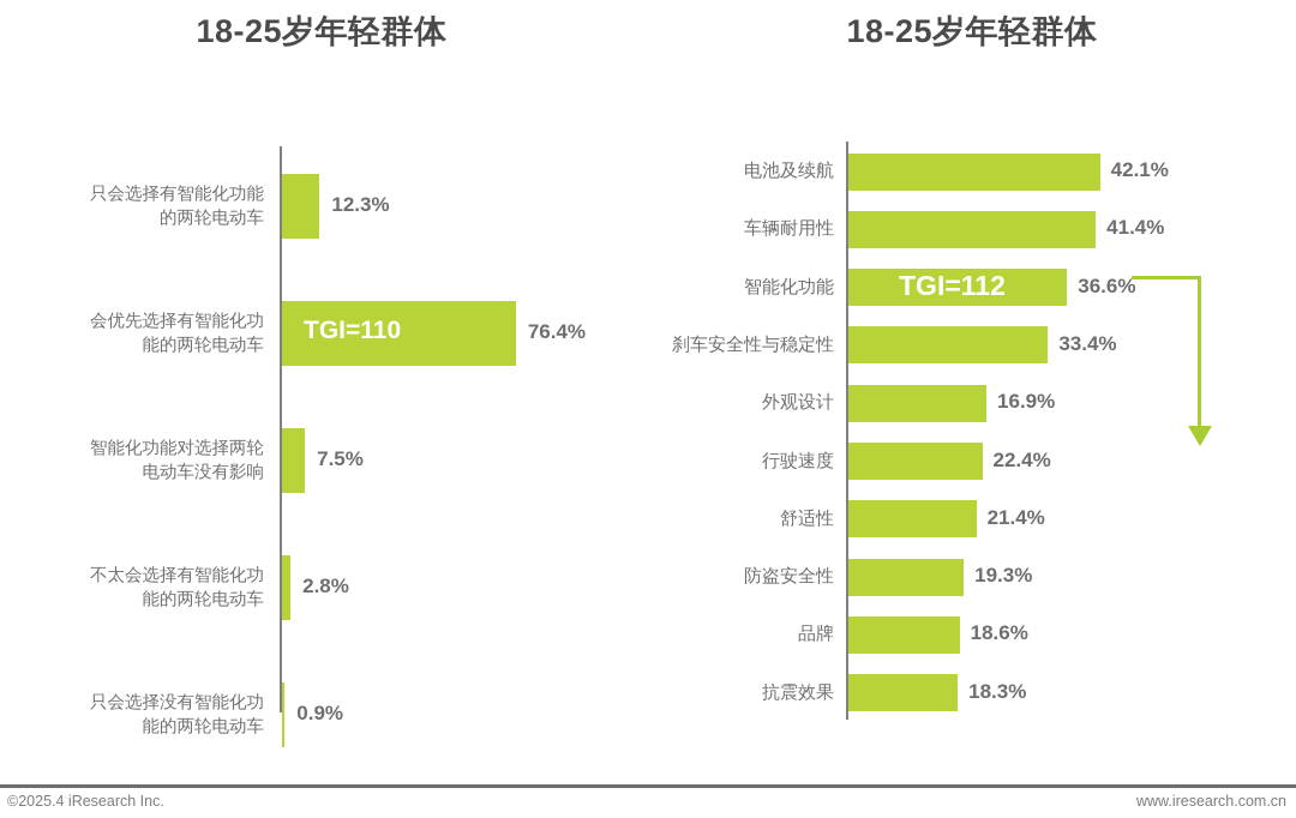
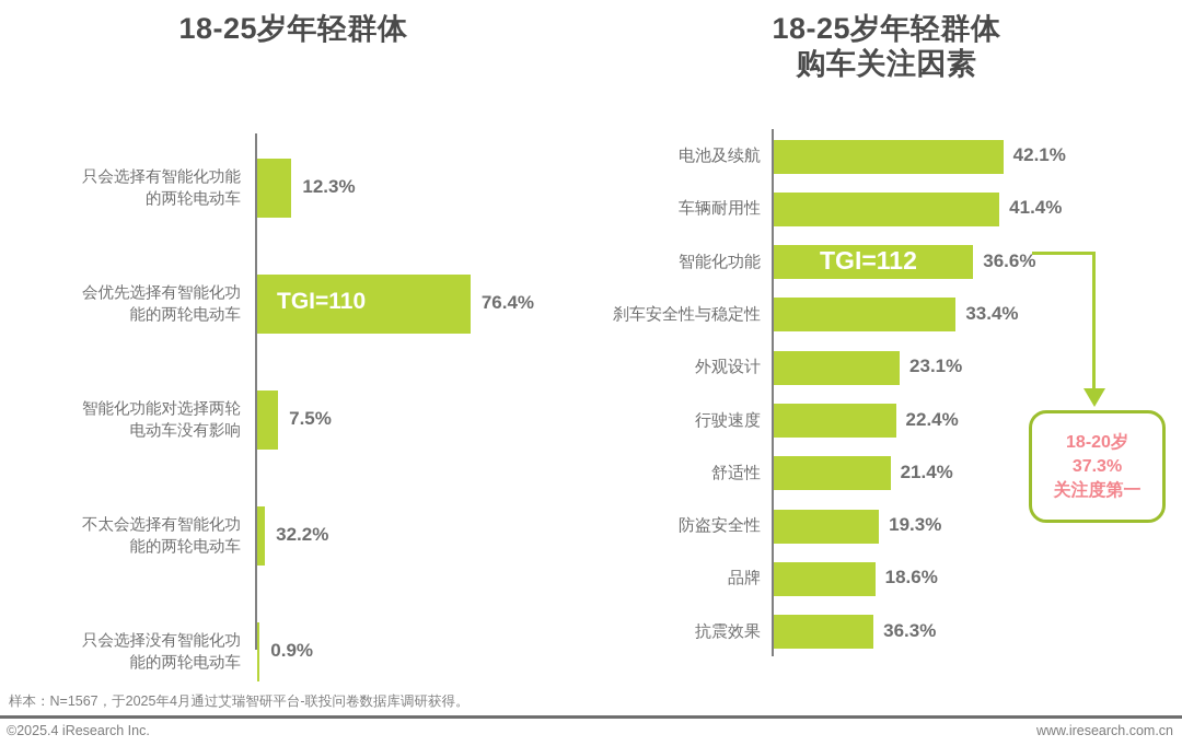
  18-25岁年轻群体
  18-25岁年轻群体
+ 购车关注因素
  只会选择有智能化功能
  的两轮电动车
  12.3%
  会优先选择有智能化功
  能的两轮电动车
  76.4%
  TGI=110
  智能化功能对选择两轮
  电动车没有影响
  7.5%
  不太会选择有智能化功
  能的两轮电动车
- 2.8%
+ 32.2%
  只会选择没有智能化功
  能的两轮电动车
  0.9%
  电池及续航
  42.1%
  车辆耐用性
  41.4%
  智能化功能
  36.6%
  TGI=112
  刹车安全性与稳定性
  33.4%
  外观设计
- 16.9%
+ 23.1%
  行驶速度
  22.4%
  舒适性
  21.4%
  防盗安全性
  19.3%
  品牌
  18.6%
  抗震效果
- 18.3%
+ 36.3%
+ 18-20岁
+ 37.3%
+ 关注度第一
+ 样本：N=1567，于2025年4月通过艾瑞智研平台-联投问卷数据库调研获得。
  ©2025.4 iResearch Inc.
  www.iresearch.com.cn
